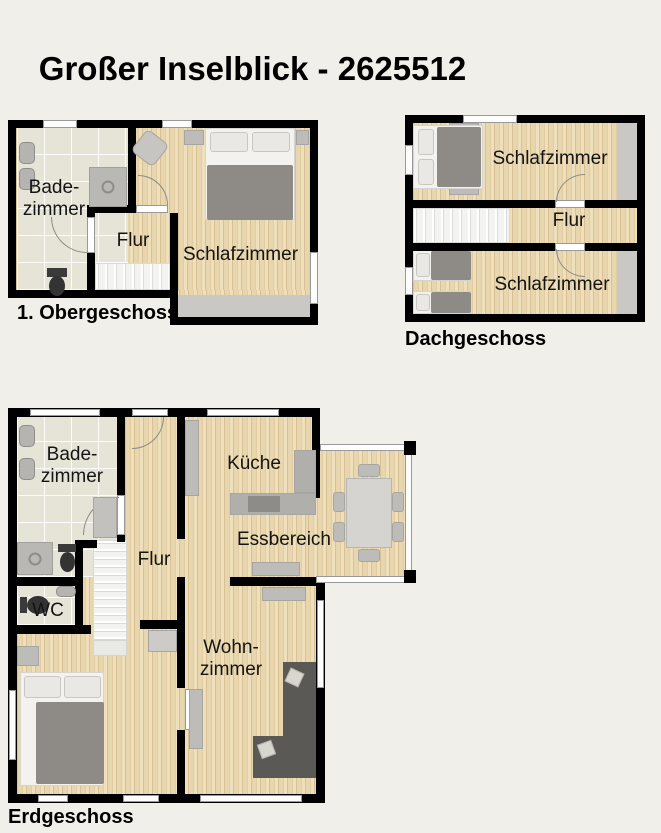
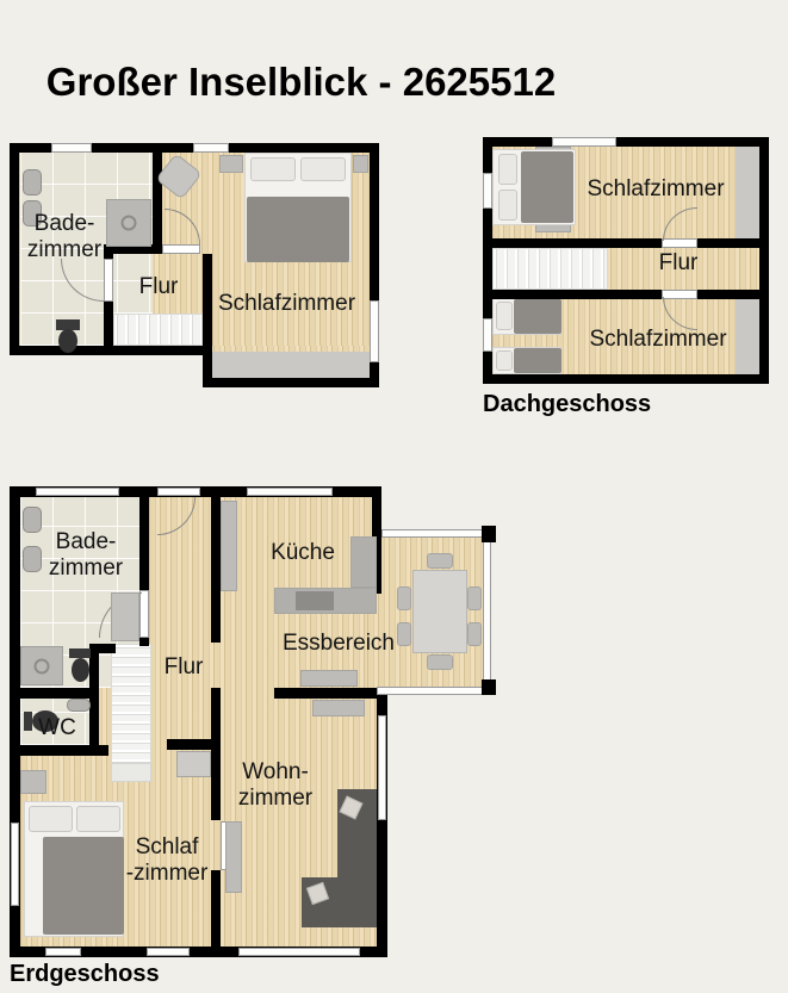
  Großer Inselblick - 2625512
  Bade-
  zimmer
  Flur
  Schlafzimmer
- 1. Obergeschoss
  Schlafzimmer
  Flur
  Schlafzimmer
  Dachgeschoss
  Bade-
  zimmer
  Küche
  Essbereich
  Flur
  WC
  Wohn-
  zimmer
+ Schlaf
+ -zimmer
  Erdgeschoss
